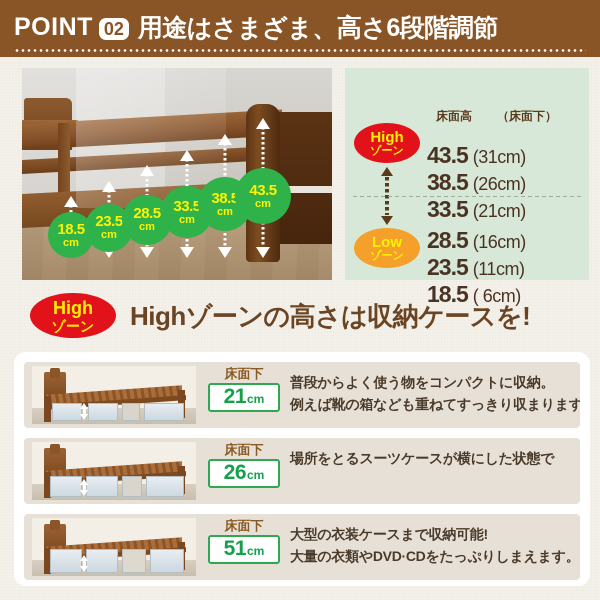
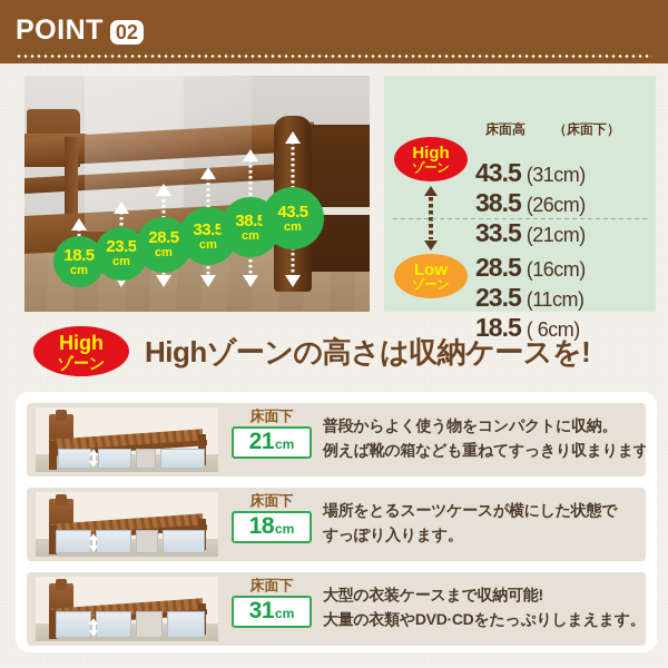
  POINT
  02
- 用途はさまざま、高さ6段階調節
  18.5
  cm
  23.5
  cm
  28.5
  cm
  33.5
  cm
  38.
  cm
  43.5
  cm
  床面高
  （床面下）
  High
  ゾーン
  Low
  ゾーン
  43.5
  (31cm)
  38.5
  (26cm)
  33.5
  (21cm)
  28.5
  (16cm)
  23.5
  (11cm)
  18.5
  ( 6cm)
  High
  ゾーン
  Highゾーンの高さは収納ケースを!
  床面下
  21
  cm
  普段からよく使う物をコンパクトに収納。
  例えば靴の箱なども重ねてすっきり収まります
  床面下
- 26
+ 18
  cm
  場所をとるスーツケースが横にした状態で
+ すっぽり入ります。
  床面下
- 51
+ 31
  cm
  大型の衣装ケースまで収納可能!
  大量の衣類やDVD·CDをたっぷりしまえます。
